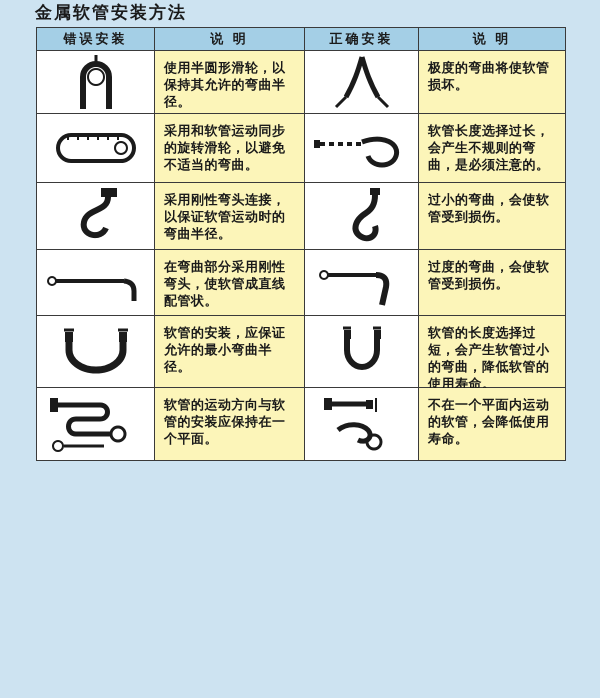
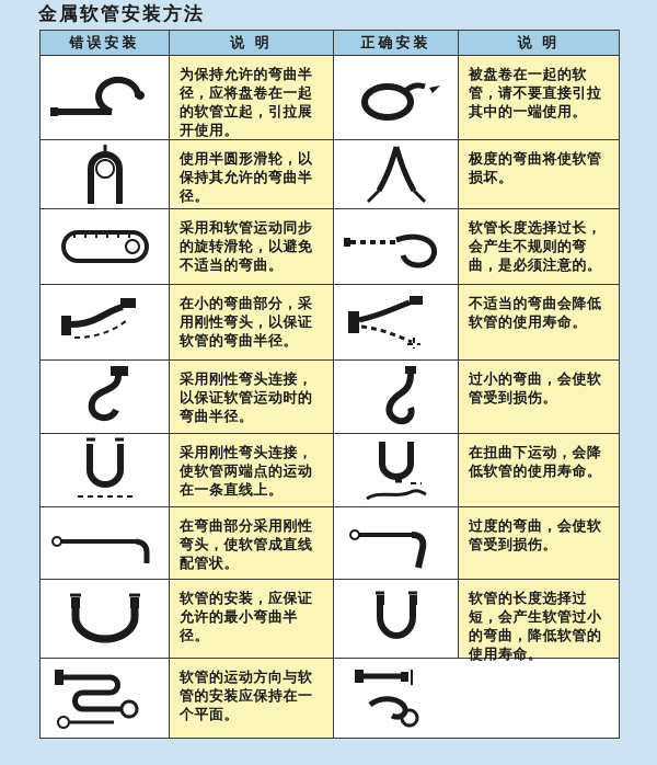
  金属软管安装方法
  错误安装
  说 明
  正确安装
  说 明
+ 为保持允许的弯曲半径，应将盘卷在一起的软管立起，引拉展开使用。
+ 被盘卷在一起的软管，请不要直接引拉其中的一端使用。
  使用半圆形滑轮，以保持其允许的弯曲半径。
  极度的弯曲将使软管损坏。
  采用和软管运动同步的旋转滑轮，以避免不适当的弯曲。
  软管长度选择过长，会产生不规则的弯曲，是必须注意的。
+ 在小的弯曲部分，采用刚性弯头，以保证软管的弯曲半径。
+ 不适当的弯曲会降低软管的使用寿命。
  采用刚性弯头连接，以保证软管运动时的弯曲半径。
  过小的弯曲，会使软管受到损伤。
+ 采用刚性弯头连接，使软管两端点的运动在一条直线上。
+ 在扭曲下运动，会降低软管的使用寿命。
  在弯曲部分采用刚性弯头，使软管成直线配管状。
  过度的弯曲，会使软管受到损伤。
  软管的安装，应保证允许的最小弯曲半径。
  软管的长度选择过短，会产生软管过小的弯曲，降低软管的使用寿命。
  软管的运动方向与软管的安装应保持在一个平面。
- 不在一个平面内运动的软管，会降低使用寿命。
